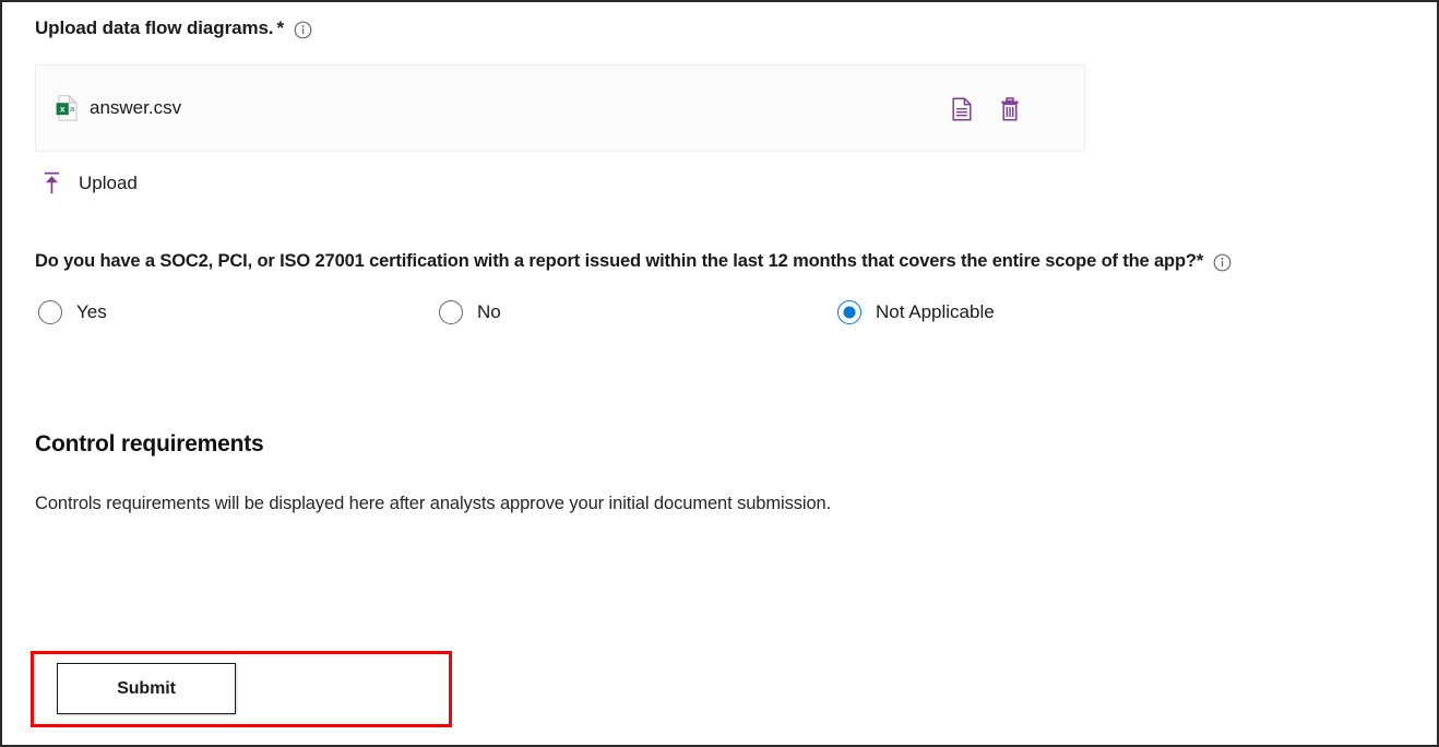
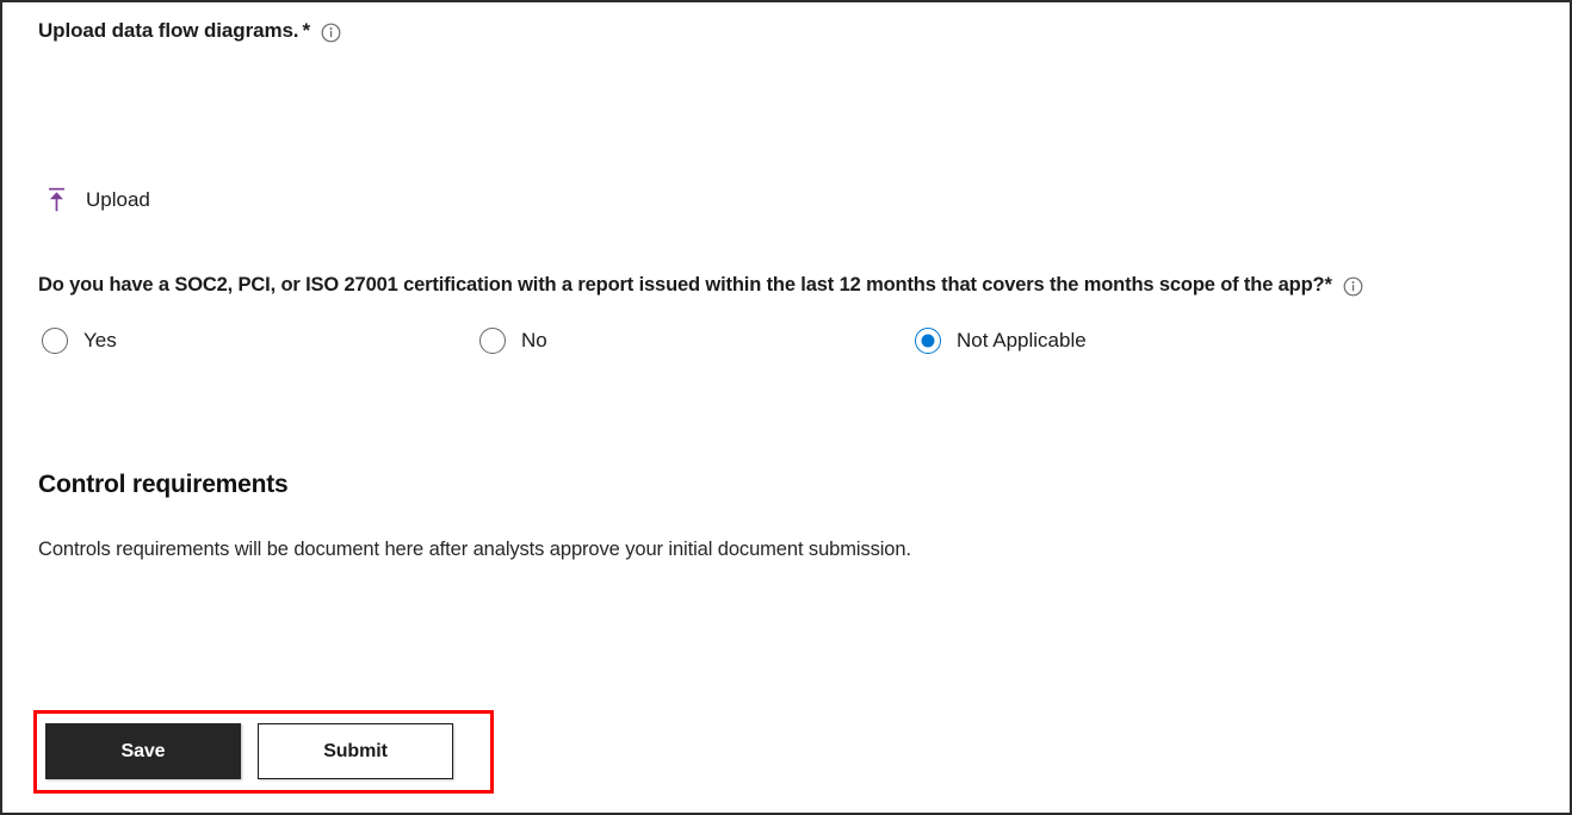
  Upload data flow diagrams.
  *
- x
- a
- answer.csv
  Upload
- Do you have a SOC2, PCI, or ISO 27001 certification with a report issued within the last 12 months that covers the entire scope of the app?
+ Do you have a SOC2, PCI, or ISO 27001 certification with a report issued within the last 12 months that covers the months scope of the app?
  *
  Yes
  No
  Not Applicable
  Control requirements
- Controls requirements will be displayed here after analysts approve your initial document submission.
+ Controls requirements will be document here after analysts approve your initial document submission.
+ Save
  Submit
